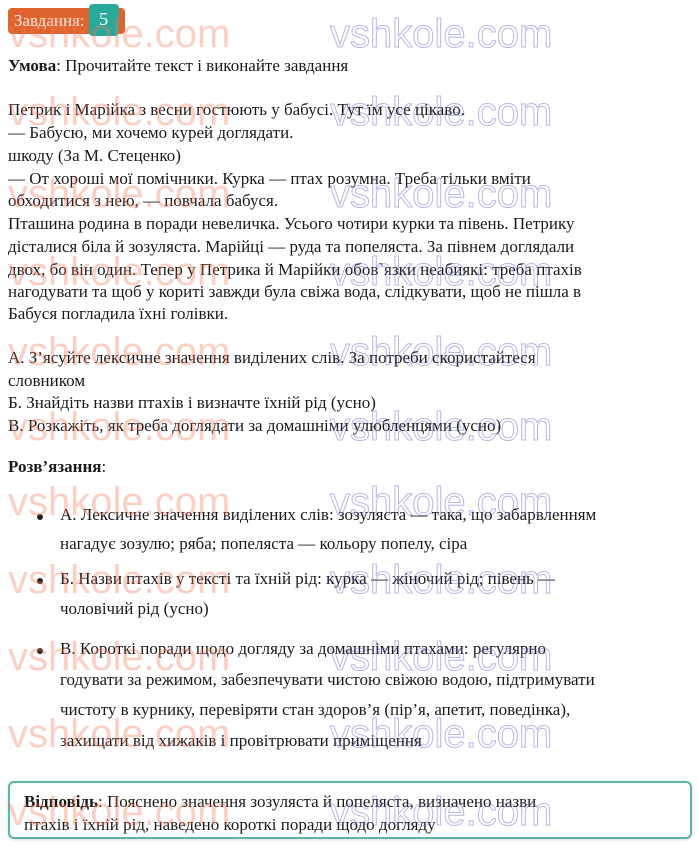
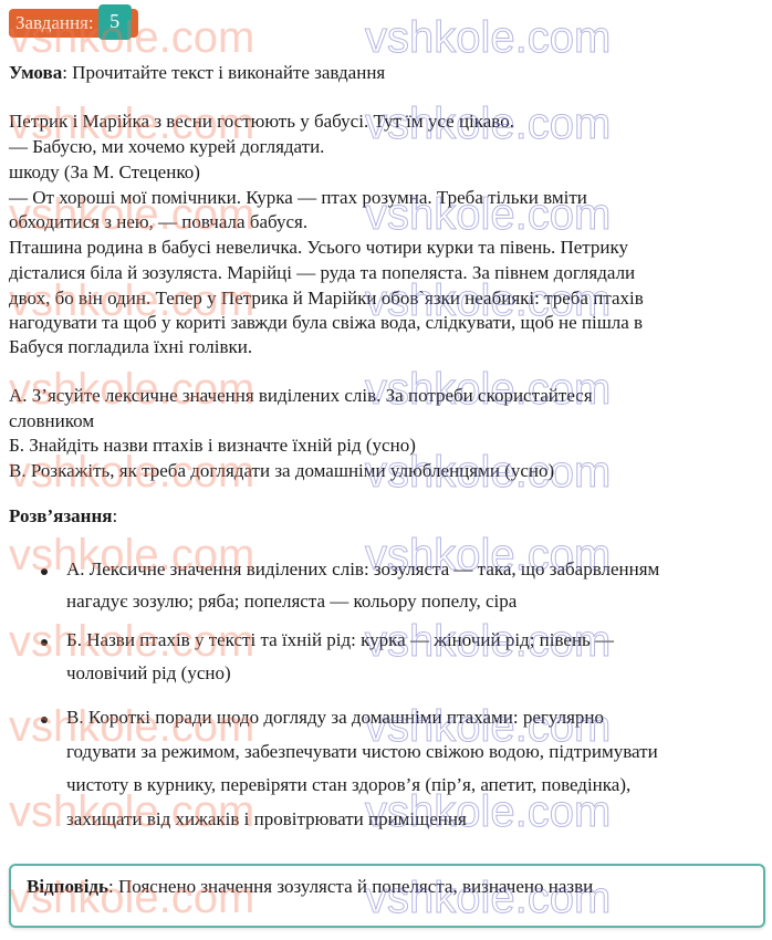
  Завдання:
  5
  Умова: Прочитайте текст і виконайте завдання
  Петрик і Марійка з весни гостюють у бабусі. Тут їм усе цікаво.
  — Бабусю, ми хочемо курей доглядати.
  шкоду (За М. Стеценко)
  — От хороші мої помічники. Курка — птах розумна. Треба тільки вміти
  обходитися з нею, — повчала бабуся.
- Пташина родина в поради невеличка. Усього чотири курки та півень. Петрику
+ Пташина родина в бабусі невеличка. Усього чотири курки та півень. Петрику
  дісталися біла й зозуляста. Марійці — руда та попеляста. За півнем доглядали
  двох, бо він один. Тепер у Петрика й Марійки обов`язки неабиякі: треба птахів
  нагодувати та щоб у кориті завжди була свіжа вода, слідкувати, щоб не пішла в
  Бабуся погладила їхні голівки.
  А. З’ясуйте лексичне значення виділених слів. За потреби скористайтеся
  словником
  Б. Знайдіть назви птахів і визначте їхній рід (усно)
  В. Розкажіть, як треба доглядати за домашніми улюбленцями (усно)
  Розв’язання:
  А. Лексичне значення виділених слів: зозуляста — така, що забарвленням
  нагадує зозулю; ряба; попеляста — кольору попелу, сіра
  Б. Назви птахів у тексті та їхній рід: курка — жіночий рід; півень —
  чоловічий рід (усно)
  В. Короткі поради щодо догляду за домашніми птахами: регулярно
  годувати за режимом, забезпечувати чистою свіжою водою, підтримувати
  чистоту в курнику, перевіряти стан здоров’я (пір’я, апетит, поведінка),
  захищати від хижаків і провітрювати приміщення
  Відповідь: Пояснено значення зозуляста й попеляста, визначено назви
- птахів і їхній рід, наведено короткі поради щодо догляду
  vshkole.com
  vshkole.com
  vshkole.com
  vshkole.com
  vshkole.com
  vshkole.com
  vshkole.com
  vshkole.com
  vshkole.com
  vshkole.com
  vshkole.com
  vshkole.com
  vshkole.com
  vshkole.com
  vshkole.com
  vshkole.com
  vshkole.com
  vshkole.com
  vshkole.com
  vshkole.com
  vshkole.com
  vshkole.com
